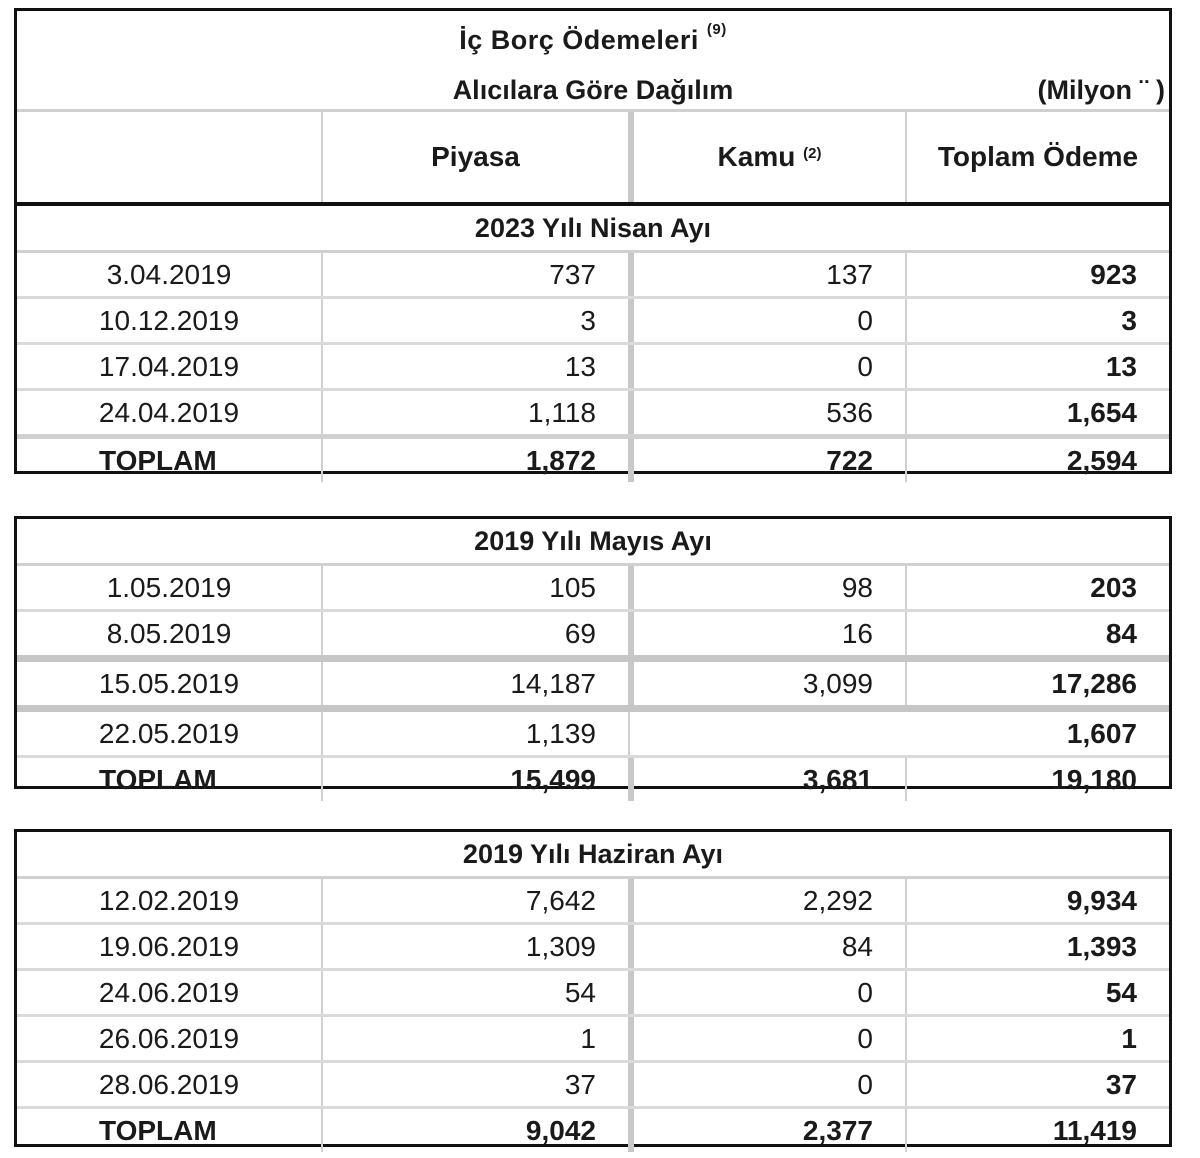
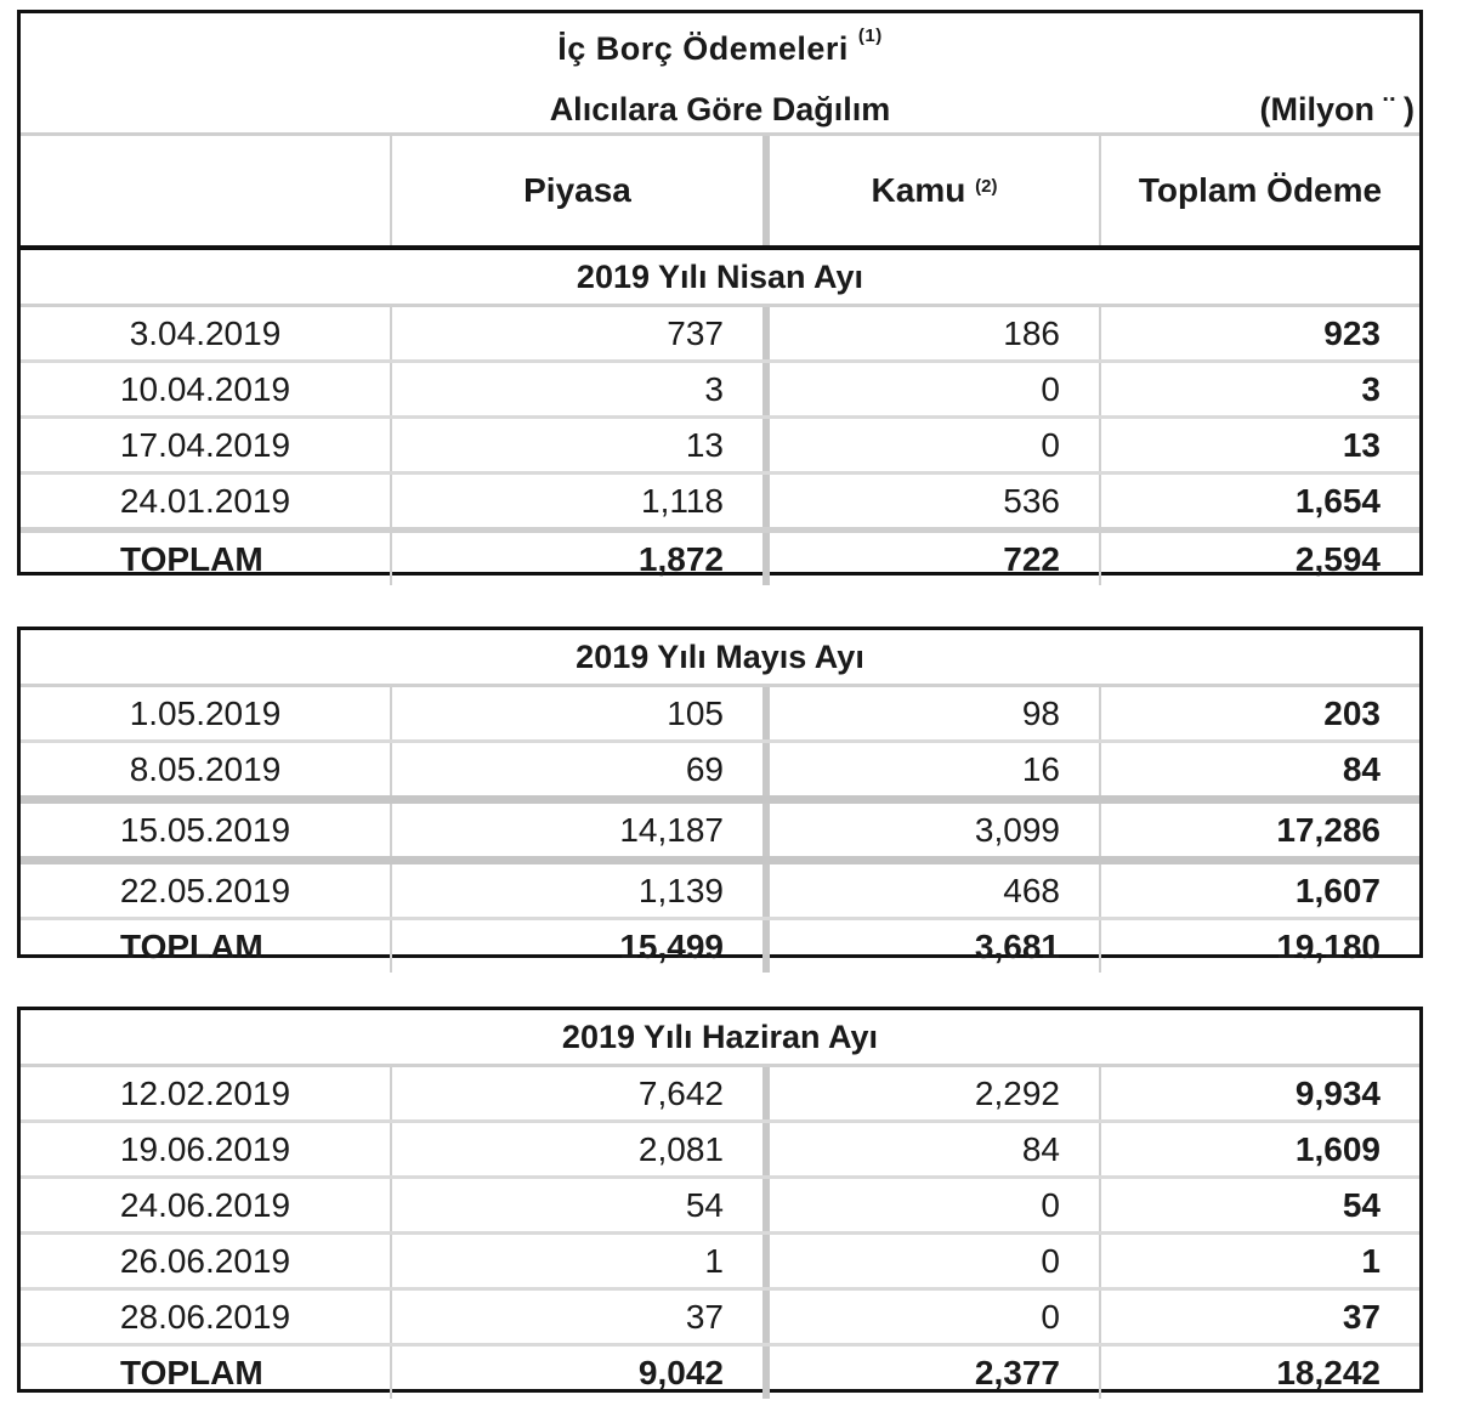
- İç Borç Ödemeleri (9)
+ İç Borç Ödemeleri (1)
  Alıcılara Göre Dağılım
  (Milyon ¨ )
  Piyasa
  Kamu
  (2)
  Toplam Ödeme
- 2023 Yılı Nisan Ayı
+ 2019 Yılı Nisan Ayı
  3.04.2019
  737
- 137
+ 186
  923
- 10.12.2019
+ 10.04.2019
  3
  0
  3
  17.04.2019
  13
  0
  13
- 24.04.2019
+ 24.01.2019
  1,118
  536
  1,654
  TOPLAM
  1,872
  722
  2,594
  2019 Yılı Mayıs Ayı
  1.05.2019
  105
  98
  203
  8.05.2019
  69
  16
  84
  15.05.2019
  14,187
  3,099
  17,286
  22.05.2019
  1,139
+ 468
  1,607
  TOPLAM
  15,499
  3,681
  19,180
  2019 Yılı Haziran Ayı
  12.02.2019
  7,642
  2,292
  9,934
  19.06.2019
- 1,309
+ 2,081
  84
- 1,393
+ 1,609
  24.06.2019
  54
  0
  54
  26.06.2019
  1
  0
  1
  28.06.2019
  37
  0
  37
  TOPLAM
  9,042
  2,377
- 11,419
+ 18,242
